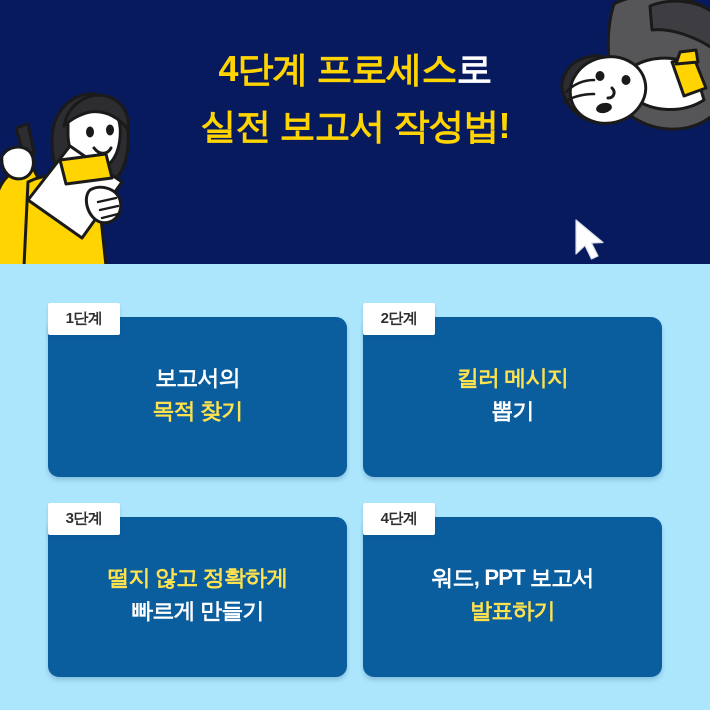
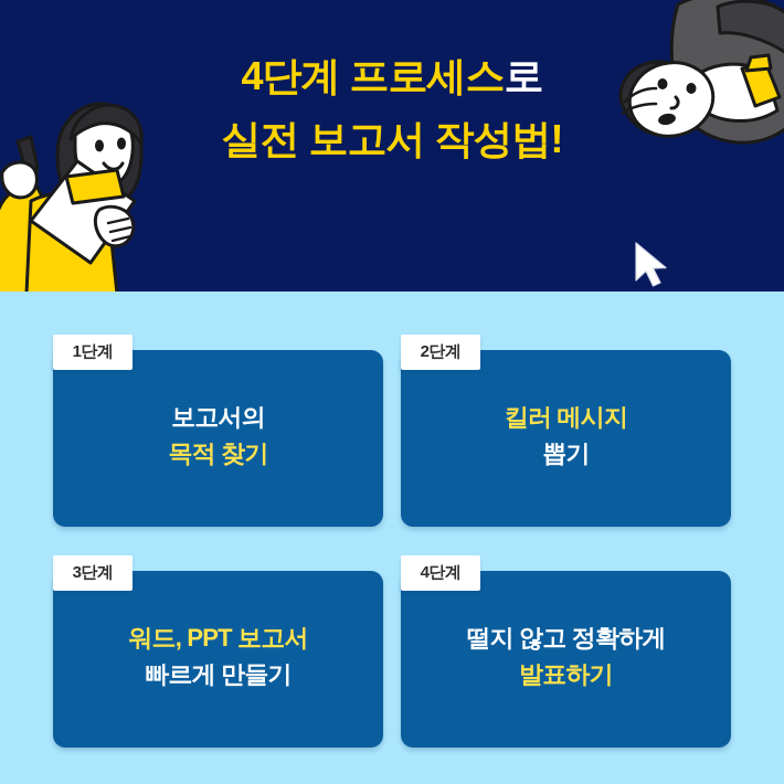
  4단계 프로세스로
  실전 보고서 작성법!
  보고서의
  목적 찾기
  1단계
  킬러 메시지
  뽑기
  2단계
- 떨지 않고 정확하게
+ 워드, PPT 보고서
  빠르게 만들기
  3단계
- 워드, PPT 보고서
+ 떨지 않고 정확하게
  발표하기
  4단계
